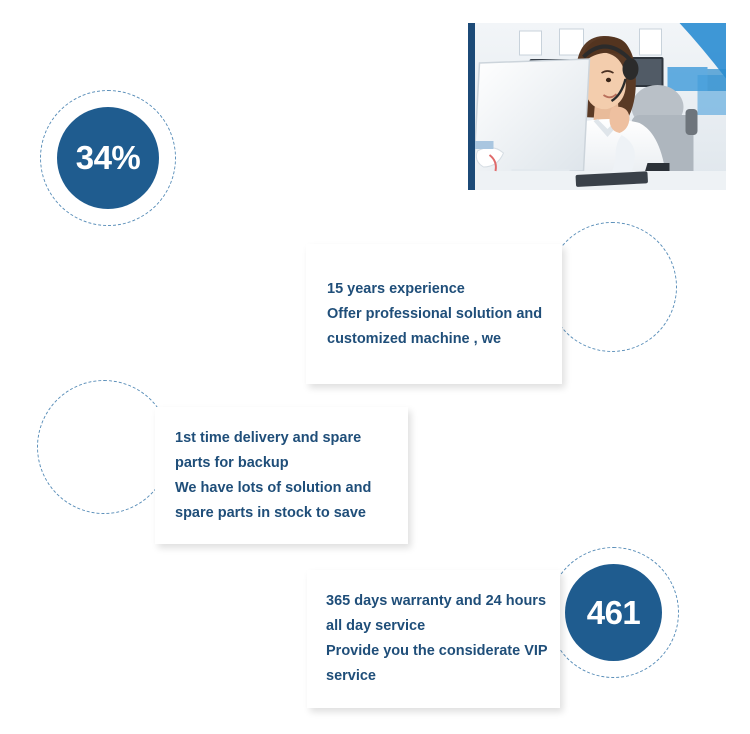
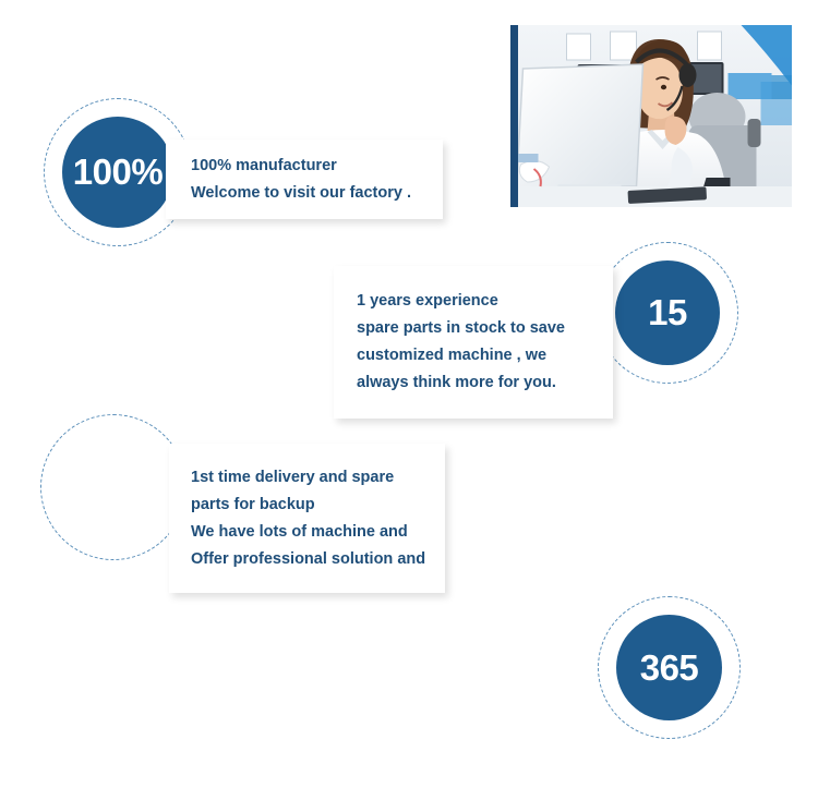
- 34%
+ 100%
+ 100% manufacturer
+ Welcome to visit our factory .
+ 15
- 15 years experience
+ 1 years experience
- Offer professional solution and
+ spare parts in stock to save
  customized machine , we
+ always think more for you.
  1st time delivery and spare
  parts for backup
- We have lots of solution and
+ We have lots of machine and
- spare parts in stock to save
+ Offer professional solution and
- 461
+ 365
- 365 days warranty and 24 hours
- all day service
- Provide you the considerate VIP
- service
